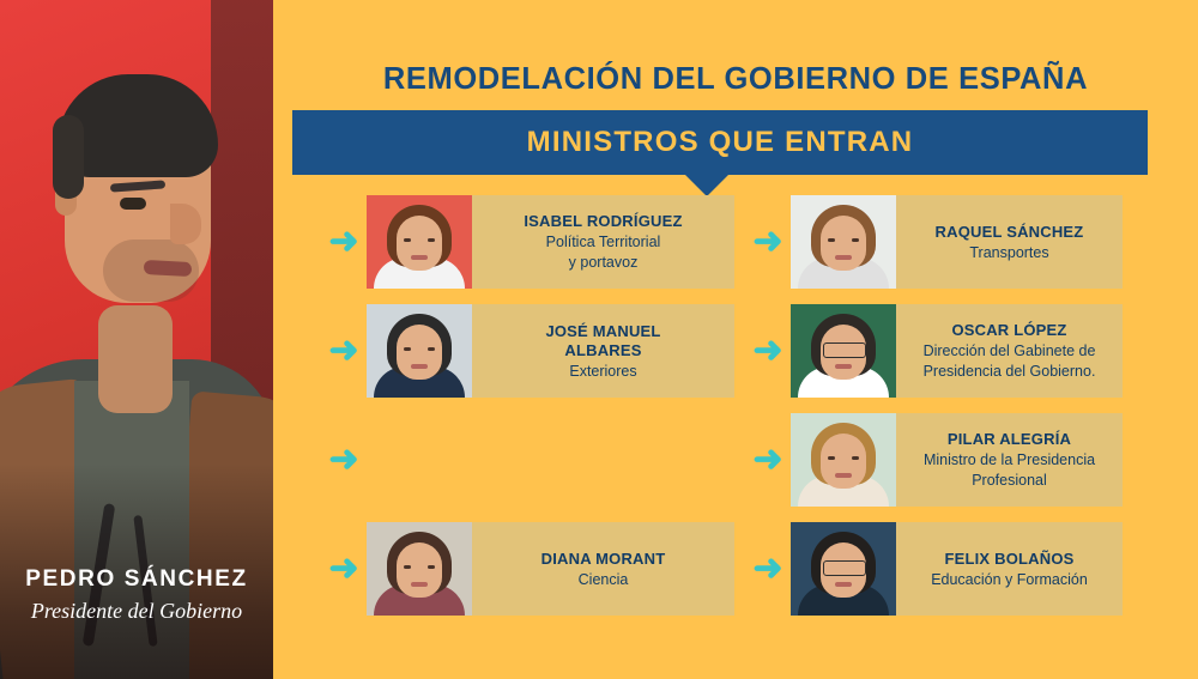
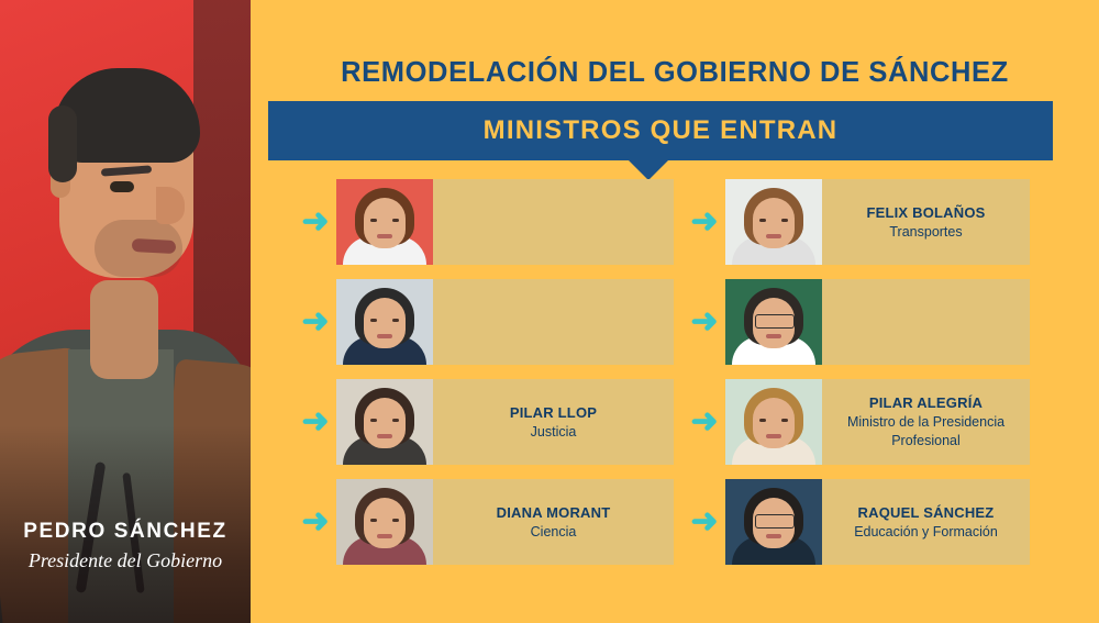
  PEDRO SÁNCHEZ
  Presidente del Gobierno
- REMODELACIÓN DEL GOBIERNO DE ESPAÑA
+ REMODELACIÓN DEL GOBIERNO DE SÁNCHEZ
  MINISTROS QUE ENTRAN
  ➜
- ISABEL RODRÍGUEZ
- Política Territorial
- y portavoz
  ➜
- JOSÉ MANUEL
- ALBARES
- Exteriores
  ➜
+ PILAR LLOP
+ Justicia
  ➜
  DIANA MORANT
  Ciencia
  ➜
- RAQUEL SÁNCHEZ
+ FELIX BOLAÑOS
  Transportes
  ➜
- OSCAR LÓPEZ
- Dirección del Gabinete de
- Presidencia del Gobierno.
  ➜
  PILAR ALEGRÍA
  Ministro de la Presidencia
  Profesional
  ➜
- FELIX BOLAÑOS
+ RAQUEL SÁNCHEZ
  Educación y Formación
